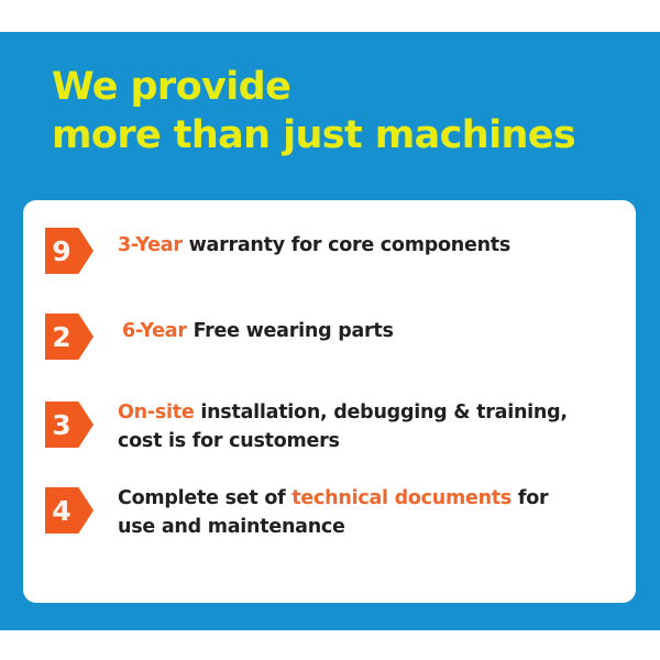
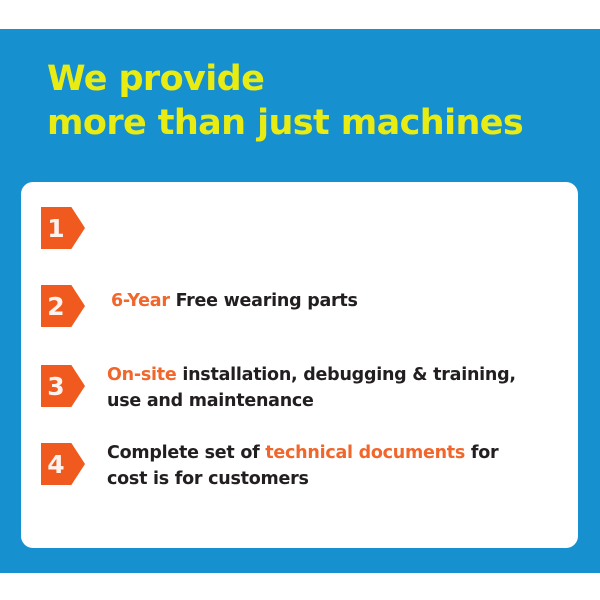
  We provide
  more than just machines
- 9
+ 1
- 3-Year warranty for core components
  2
  6-Year Free wearing parts
  3
  On-site installation, debugging & training,
- cost is for customers
+ use and maintenance
  4
  Complete set of technical documents for
- use and maintenance
+ cost is for customers
